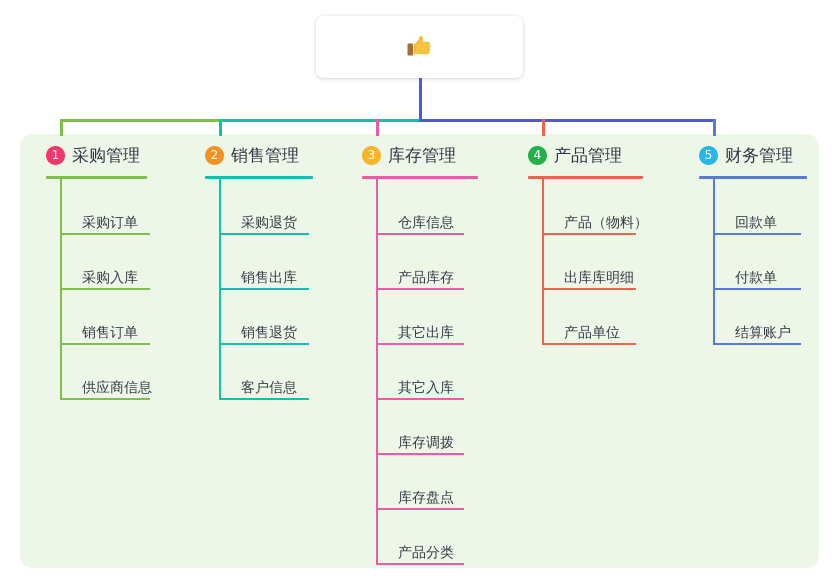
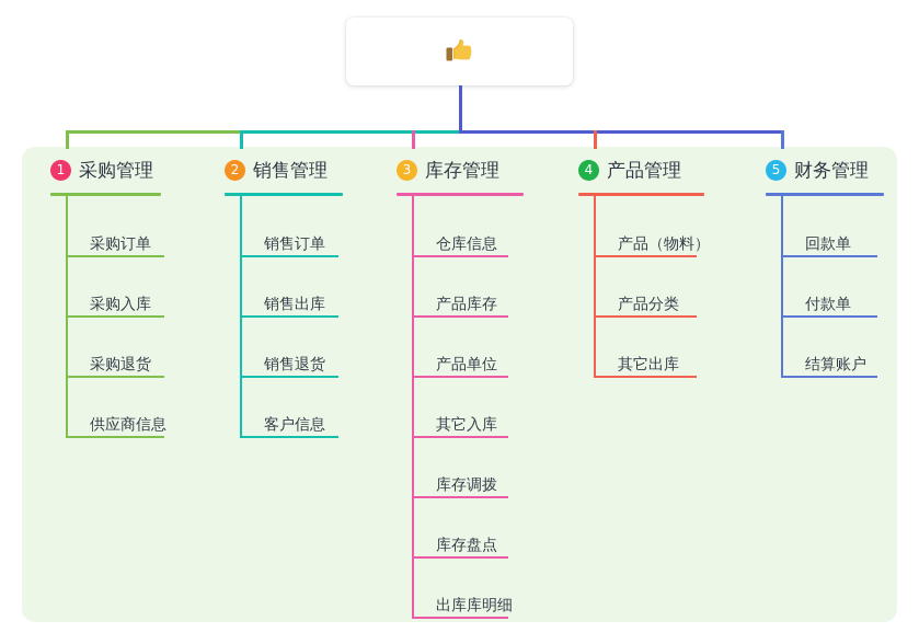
  1
  采购管理
  采购订单
  采购入库
- 销售订单
+ 采购退货
  供应商信息
  2
  销售管理
- 采购退货
+ 销售订单
  销售出库
  销售退货
  客户信息
  3
  库存管理
  仓库信息
  产品库存
- 其它出库
+ 产品单位
  其它入库
  库存调拨
  库存盘点
- 产品分类
+ 出库库明细
  4
  产品管理
  产品（物料）
- 出库库明细
+ 产品分类
- 产品单位
+ 其它出库
  5
  财务管理
  回款单
  付款单
  结算账户
